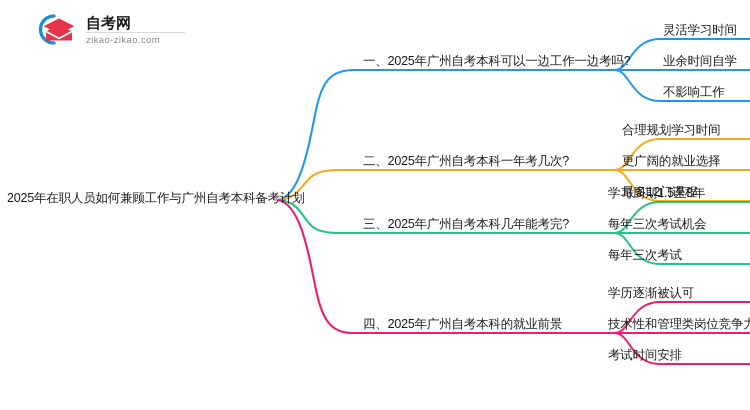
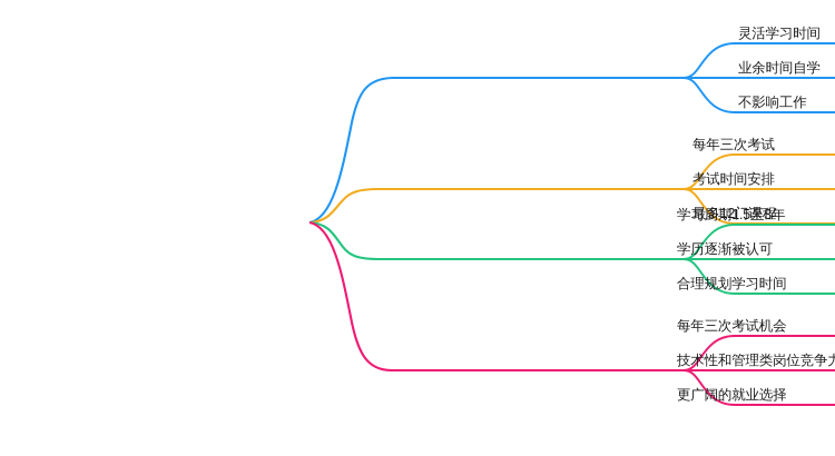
- 自考网
- zikao-zikao.com
- 2025年在职人员如何兼顾工作与广州自考本科备考计划
- 一、2025年广州自考本科可以一边工作一边考吗?
  灵活学习时间
  业余时间自学
  不影响工作
- 二、2025年广州自考本科一年考几次?
- 合理规划学习时间
+ 每年三次考试
- 更广阔的就业选择
+ 考试时间安排
  最多12门课程
- 三、2025年广州自考本科几年能考完?
  学习周期1.5至3年
- 每年三次考试机会
+ 学历逐渐被认可
- 每年三次考试
+ 合理规划学习时间
- 四、2025年广州自考本科的就业前景
- 学历逐渐被认可
+ 每年三次考试机会
  技术性和管理类岗位竞争力
- 考试时间安排
+ 更广阔的就业选择
